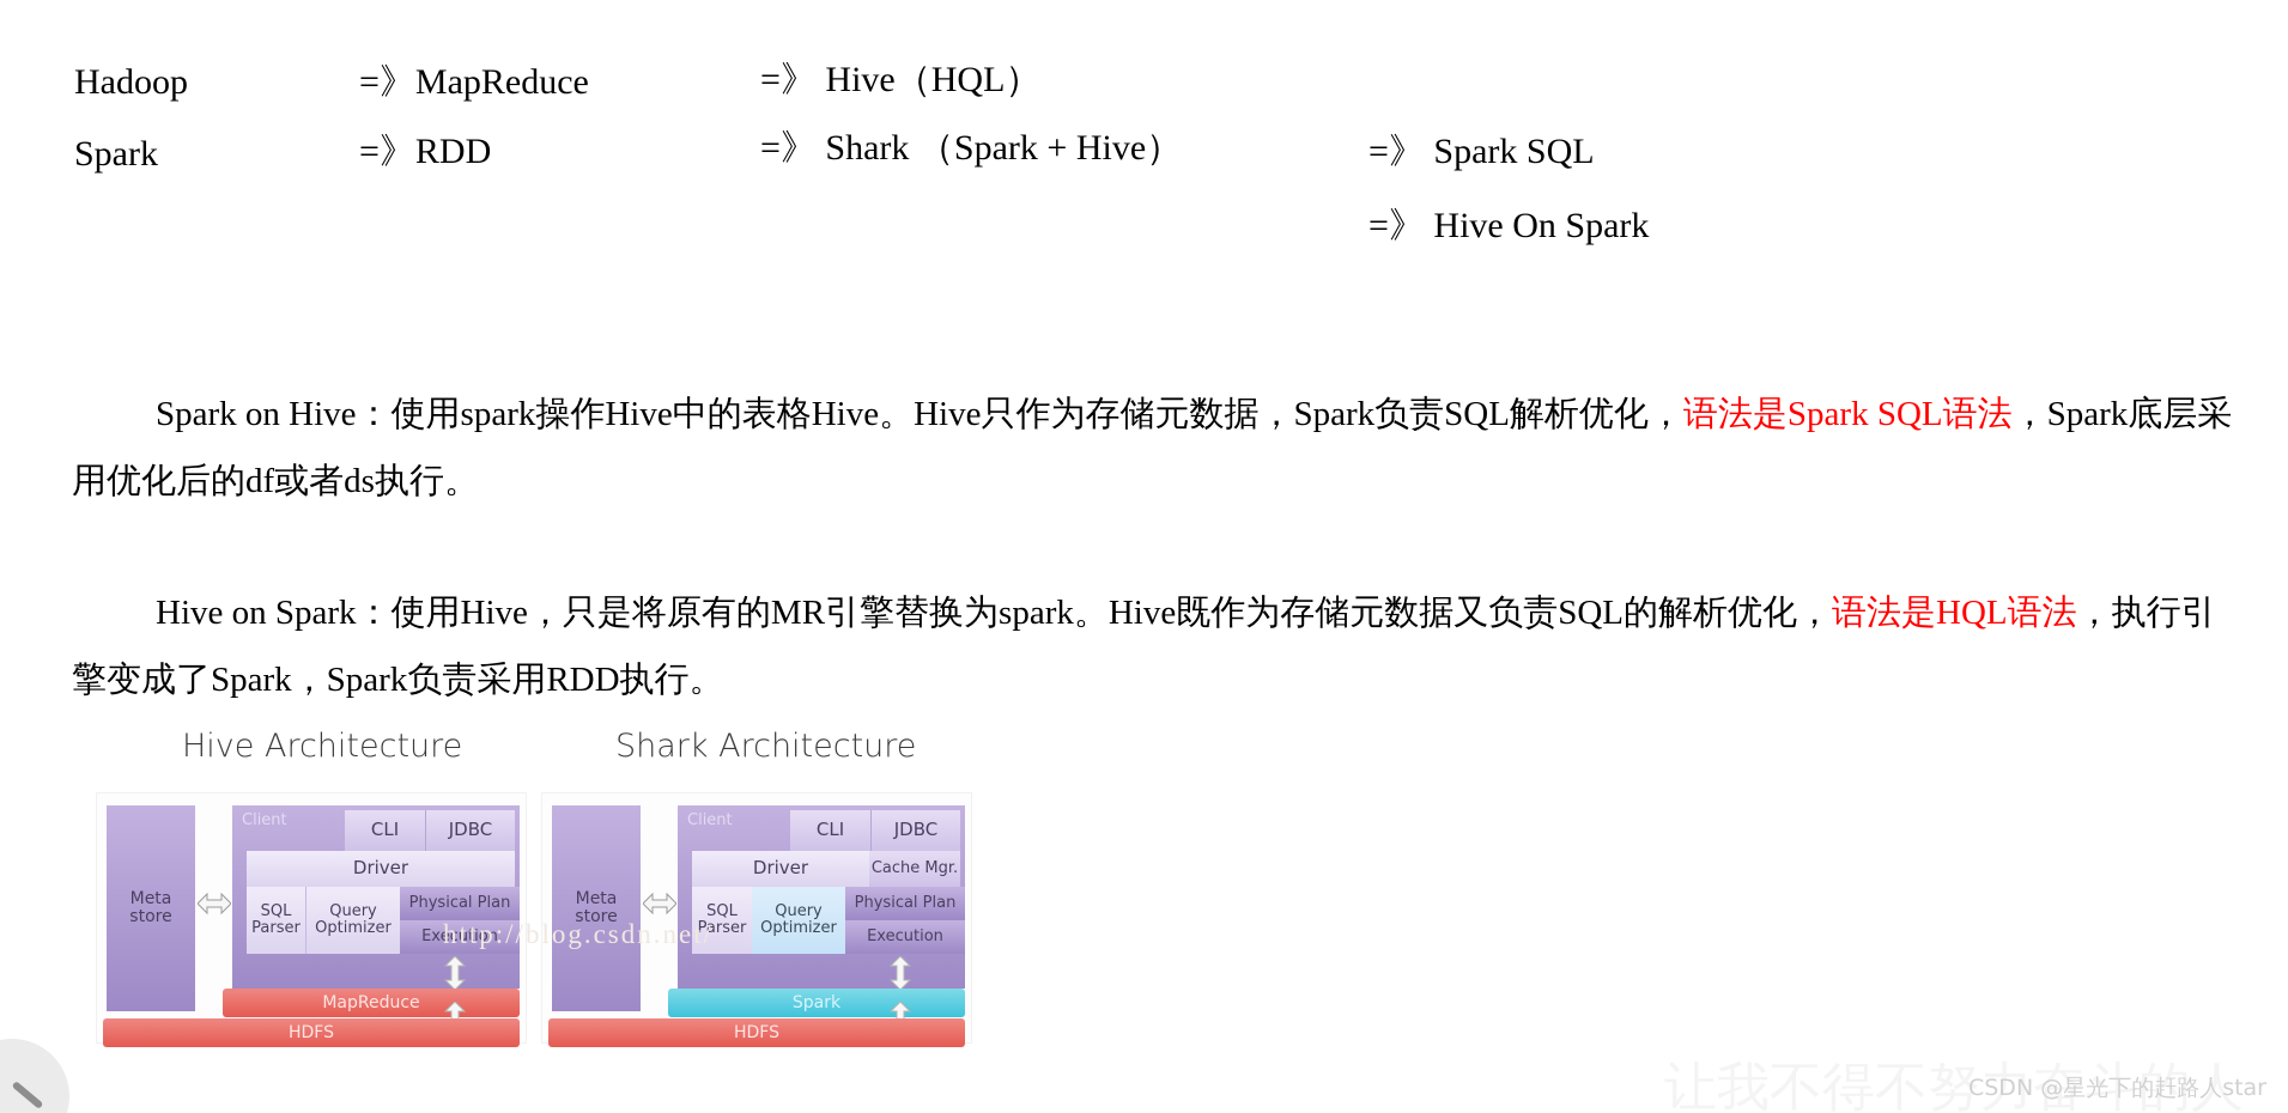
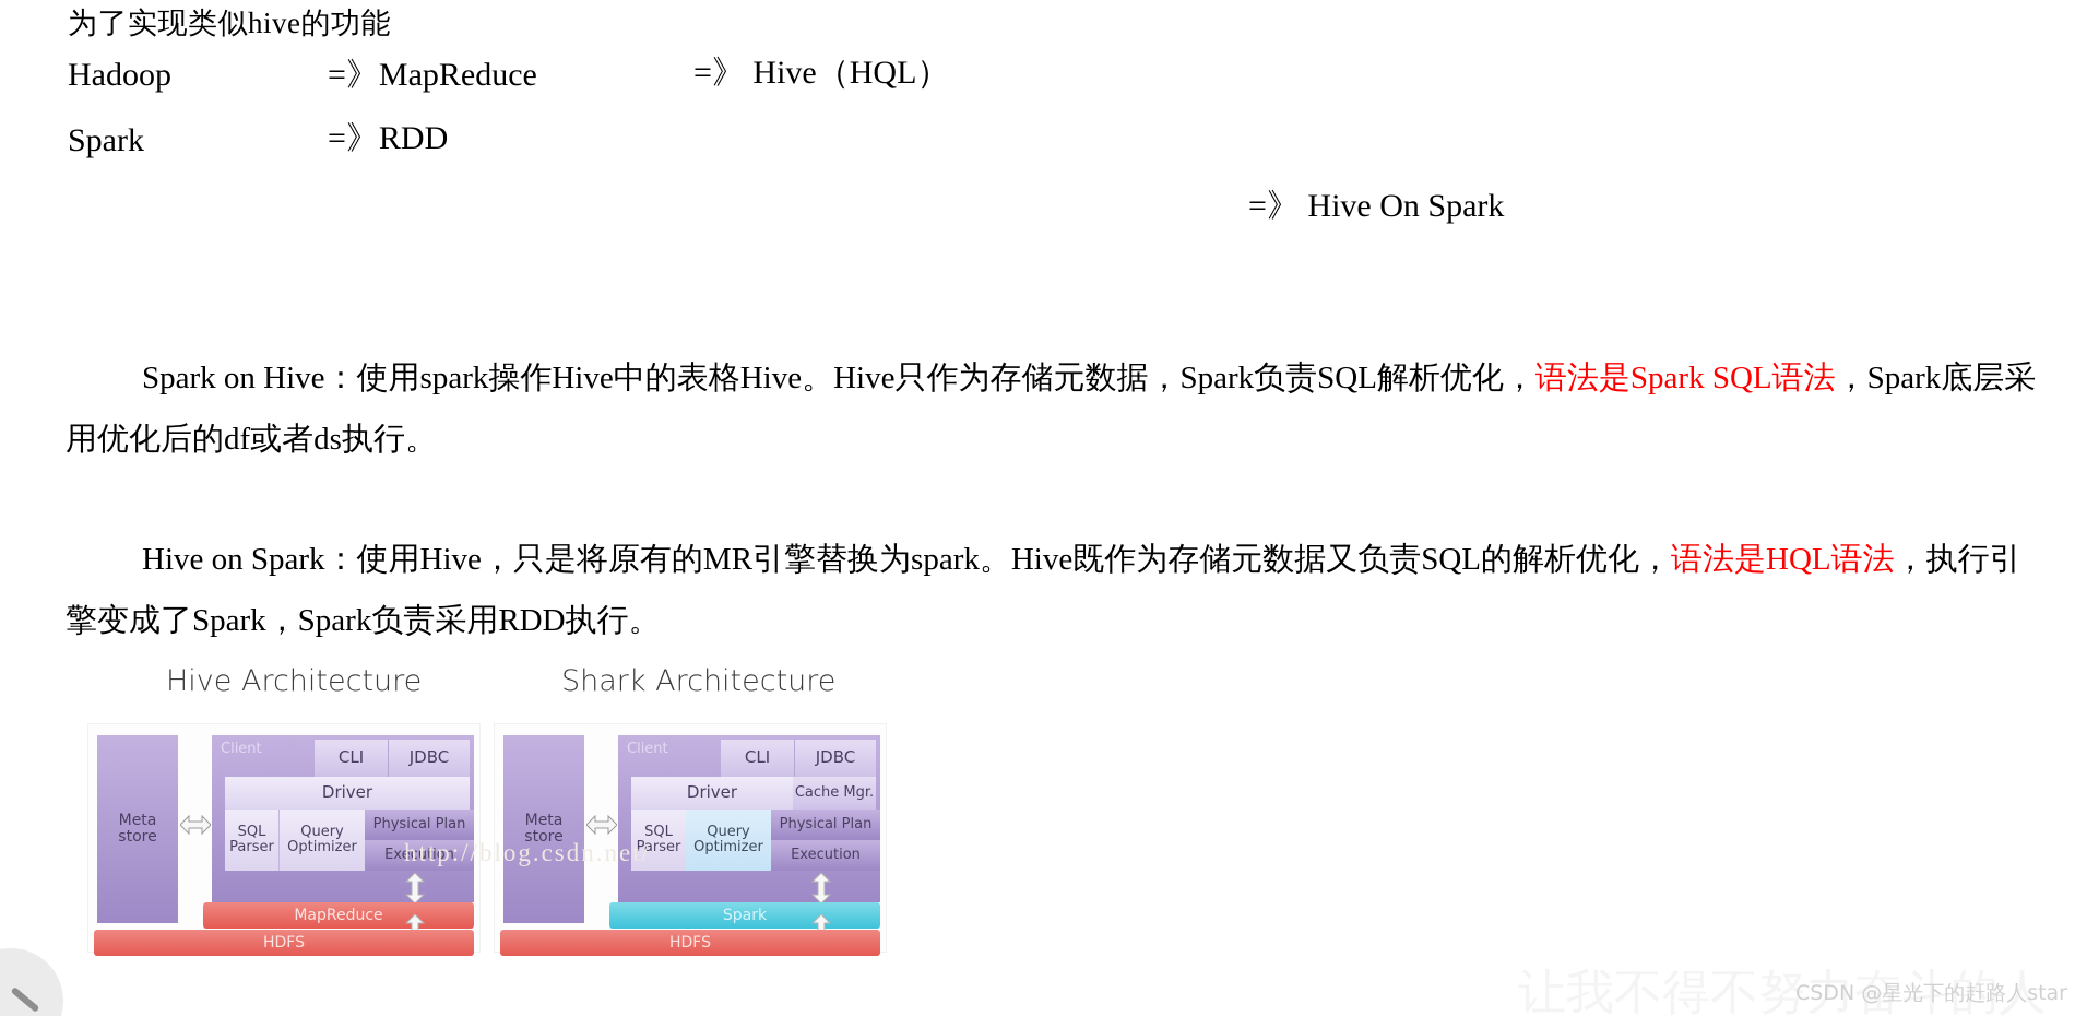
+ 为了实现类似hive的功能
  Hadoop
  =》MapReduce
  =》 Hive（HQL）
  Spark
  =》RDD
- =》 Shark （Spark + Hive）
- =》 Spark SQL
  =》 Hive On Spark
  Spark on Hive：使用spark操作Hive中的表格Hive。Hive只作为存储元数据，Spark负责SQL解析优化，语法是Spark SQL语法，Spark底层采用优化后的df或者ds执行。
  Hive on Spark：使用Hive，只是将原有的MR引擎替换为spark。Hive既作为存储元数据又负责SQL的解析优化，语法是HQL语法，执行引擎变成了Spark，Spark负责采用RDD执行。
  Hive Architecture
  Shark Architecture
  Meta
  store
  Client
  CLI
  JDBC
  Driver
  SQL
  Parser
  Query
  Optimizer
  Physical Plan
  Execution
  MapReduce
  HDFS
  Meta
  store
  Client
  CLI
  JDBC
  Driver
  Cache Mgr.
  SQL
  Parser
  Query
  Optimizer
  Physical Plan
  Execution
  Spark
  HDFS
  http://blog.csdn.net/
  让我不得不努力奋斗的人
  CSDN @星光下的赶路人star
